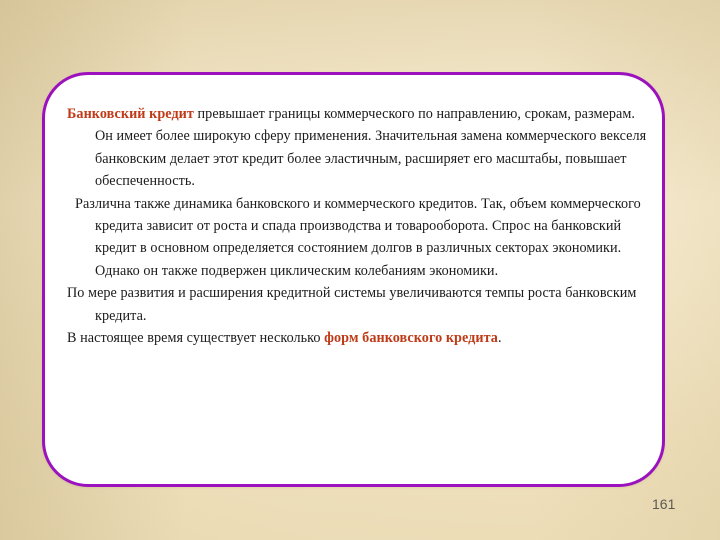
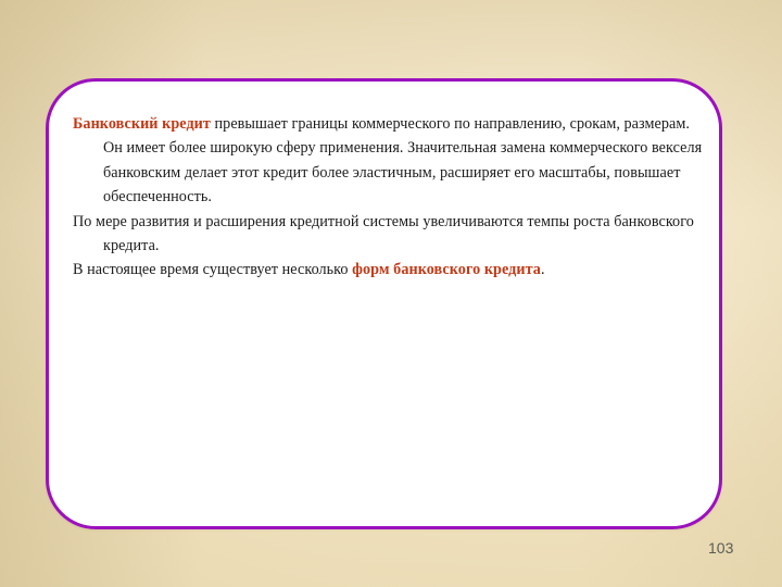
  Банковский кредит превышает границы коммерческого по направлению, срокам, размерам. Он имеет более широкую сферу применения. Значительная замена коммерческого векселя банковским делает этот кредит более эластичным, расширяет его масштабы, повышает обеспеченность.
- Различна также динамика банковского и коммерческого кредитов. Так, объем коммерческого кредита зависит от роста и спада производства и товарооборота. Спрос на банковский кредит в основном определяется состоянием долгов в различных секторах экономики. Однако он также подвержен циклическим колебаниям экономики.
- По мере развития и расширения кредитной системы увеличиваются темпы роста банковским кредита.
+ По мере развития и расширения кредитной системы увеличиваются темпы роста банковского кредита.
  В настоящее время существует несколько форм банковского кредита.
- 161
+ 103
